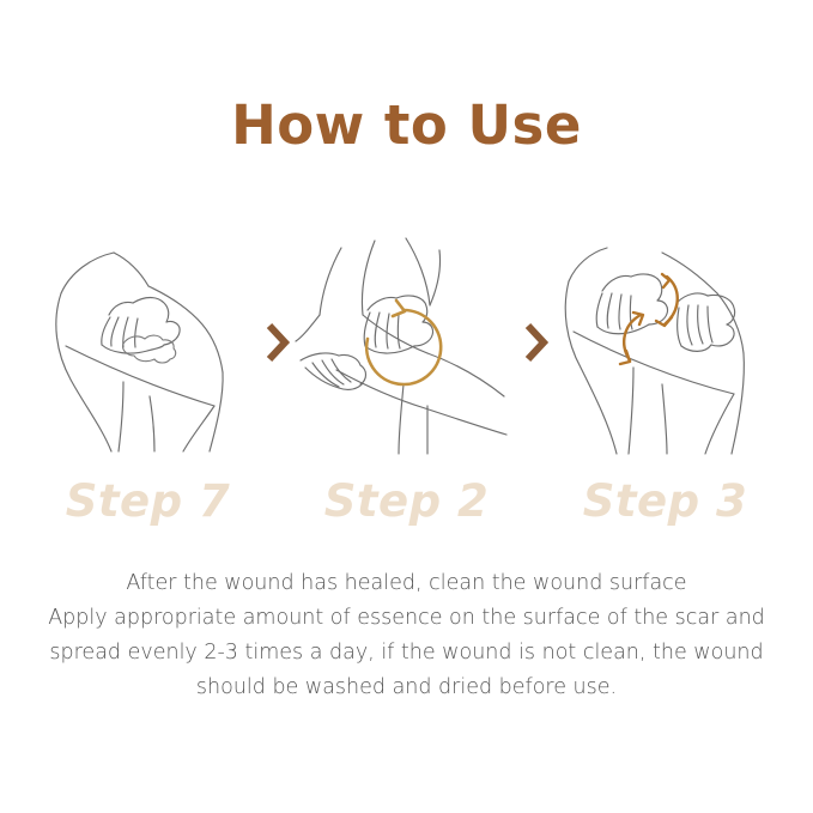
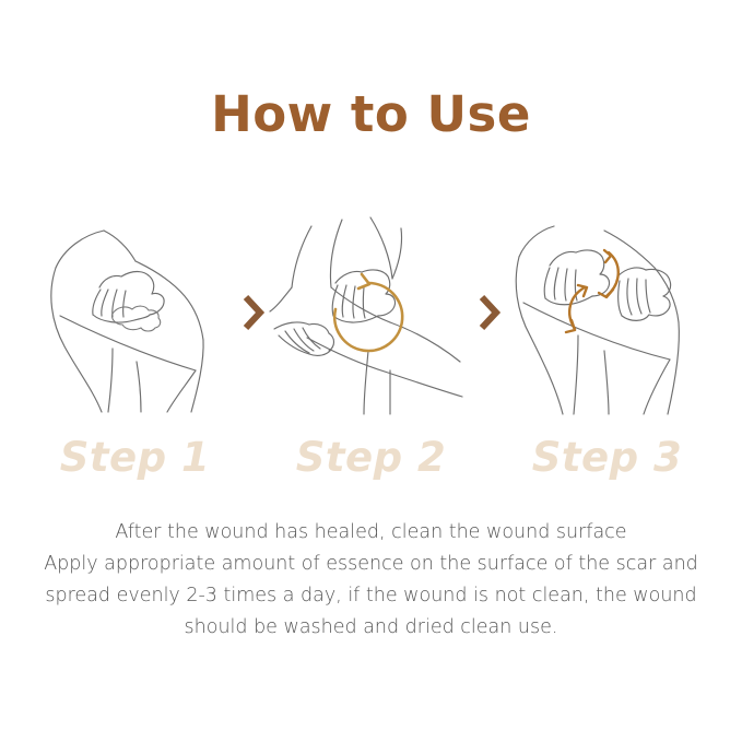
  How to Use
- Step 7
+ Step 1
  Step 2
  Step 3
  After the wound has healed, clean the wound surface
  Apply appropriate amount of essence on the surface of the scar and
  spread evenly 2-3 times a day, if the wound is not clean, the wound
- should be washed and dried before use.
+ should be washed and dried clean use.
